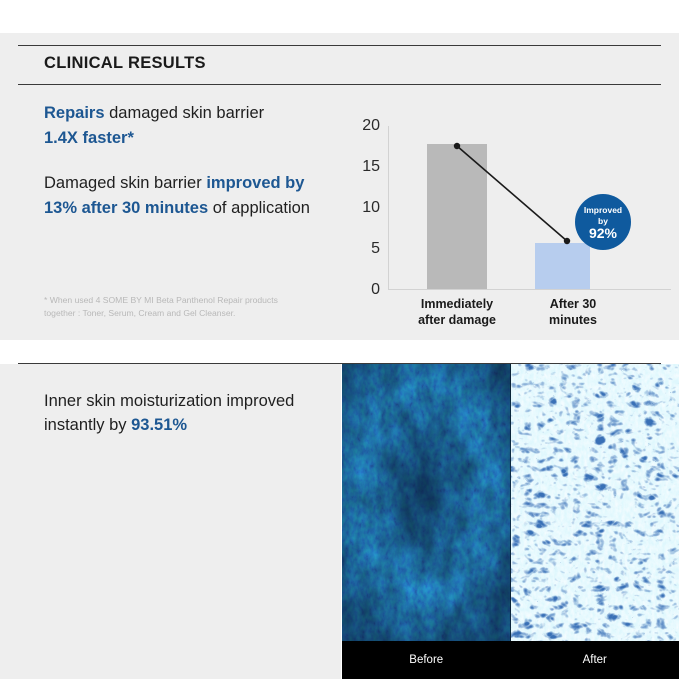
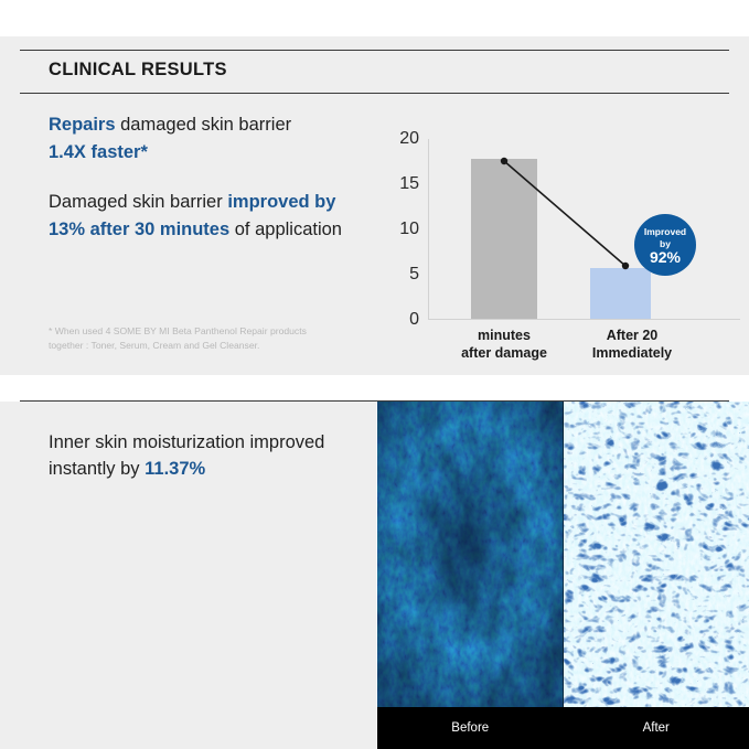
  CLINICAL RESULTS
  Repairs damaged skin barrier
  1.4X faster*
  Damaged skin barrier improved by 13% after 30 minutes of application
  * When used 4 SOME BY MI Beta Panthenol Repair products together : Toner, Serum, Cream and Gel Cleanser.
  20
  15
  10
  5
  0
- Immediately
+ minutes
  after damage
- After 30
+ After 20
- minutes
+ Immediately
  Improved
  by
  92%
- Inner skin moisturization improved instantly by 93.51%
+ Inner skin moisturization improved instantly by 11.37%
  Before
  After
